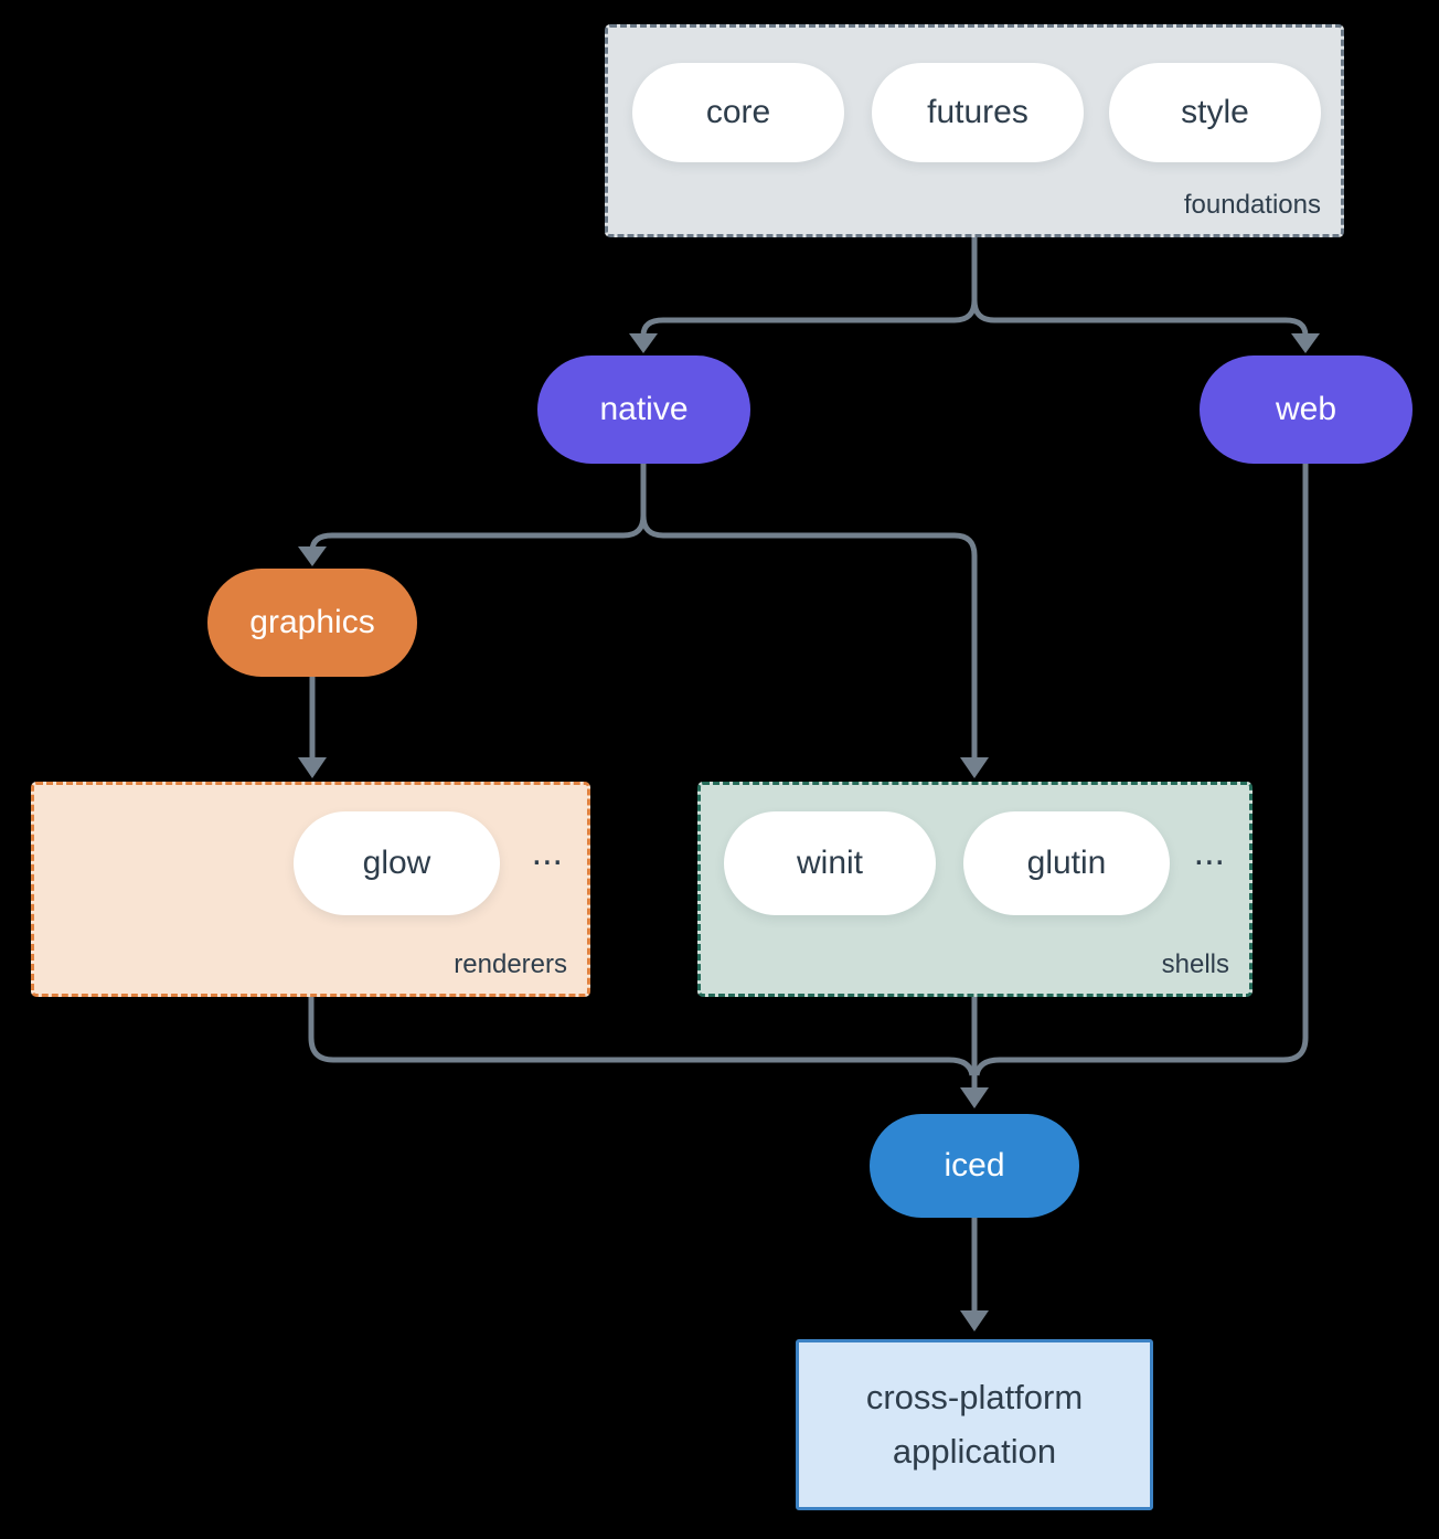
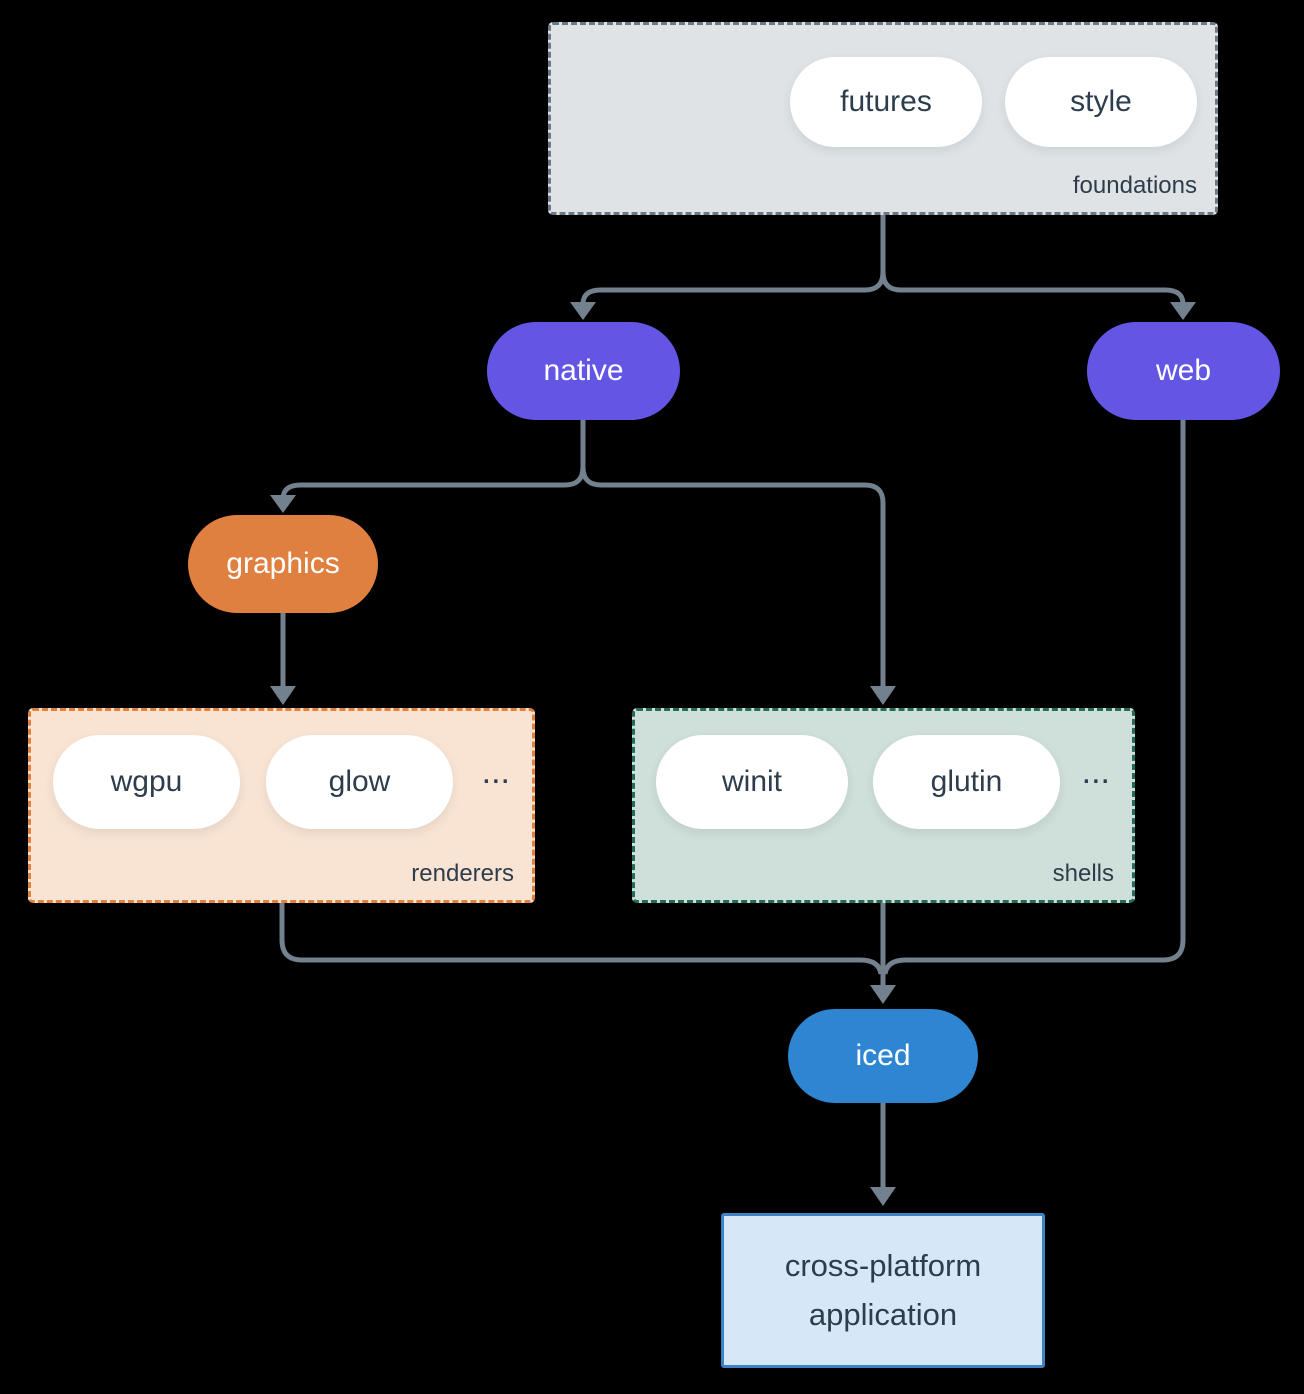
- core
  futures
  style
  foundations
  native
  web
  graphics
+ wgpu
  glow
  ...
  renderers
  winit
  glutin
  ...
  shells
  iced
  cross-platform application
